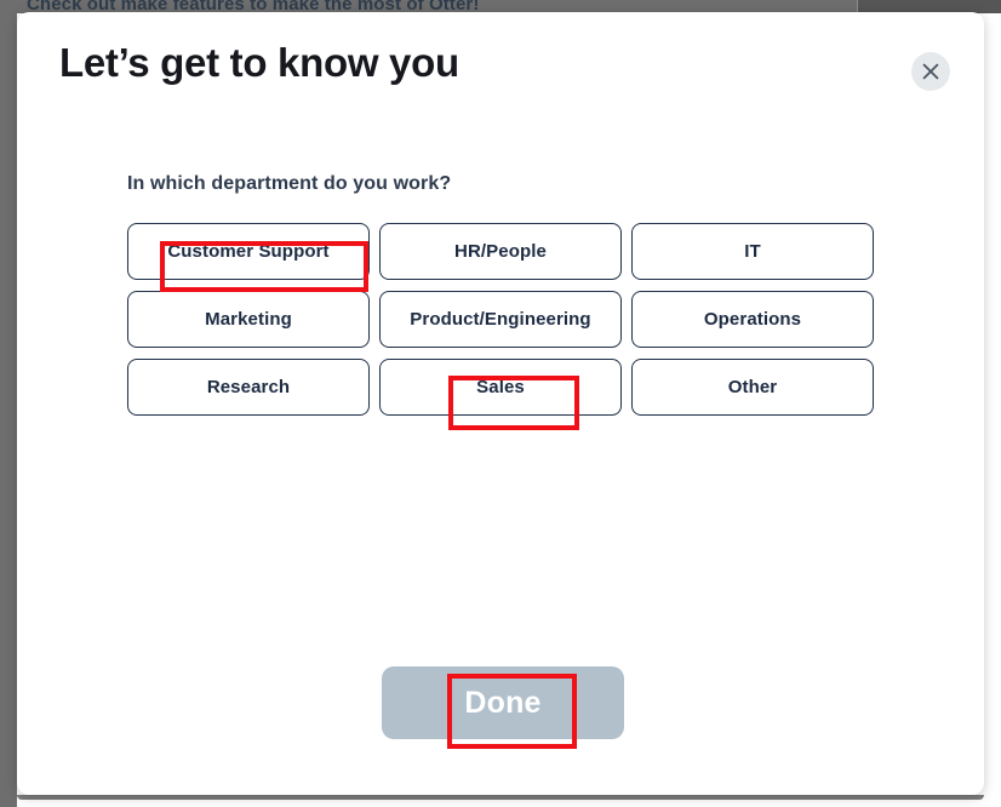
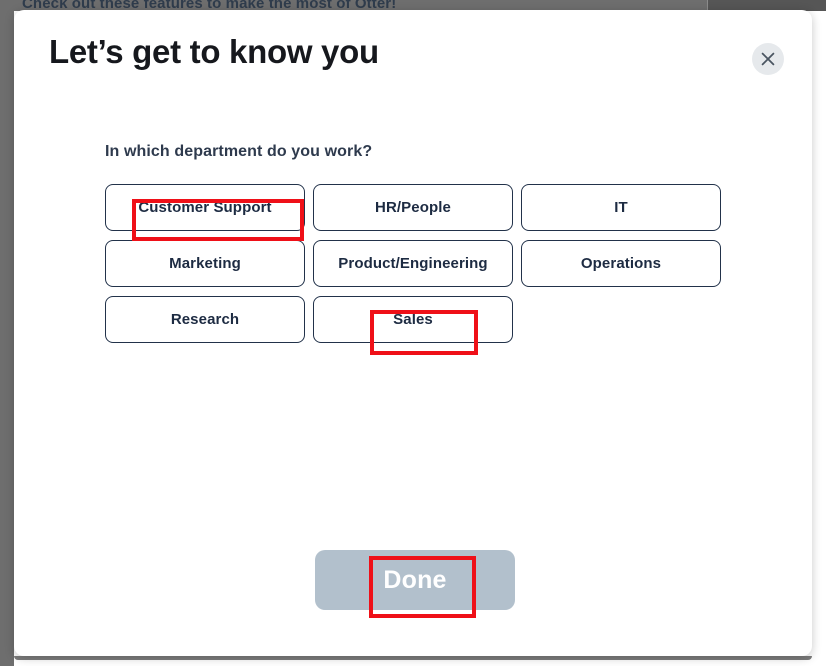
- Check out make features to make the most of Otter!
+ Check out these features to make the most of Otter!
  Let’s get to know you
  In which department do you work?
  Customer Support
  HR/People
  IT
  Marketing
  Product/Engineering
  Operations
  Research
  Sales
- Other
  Done
